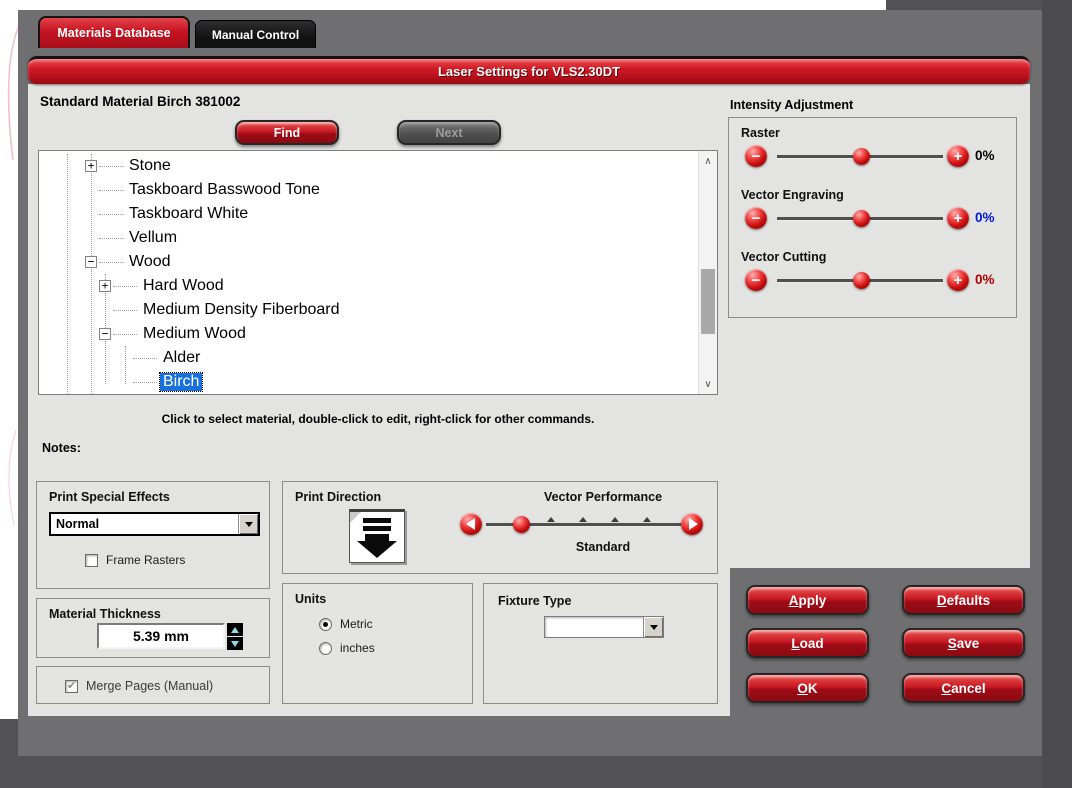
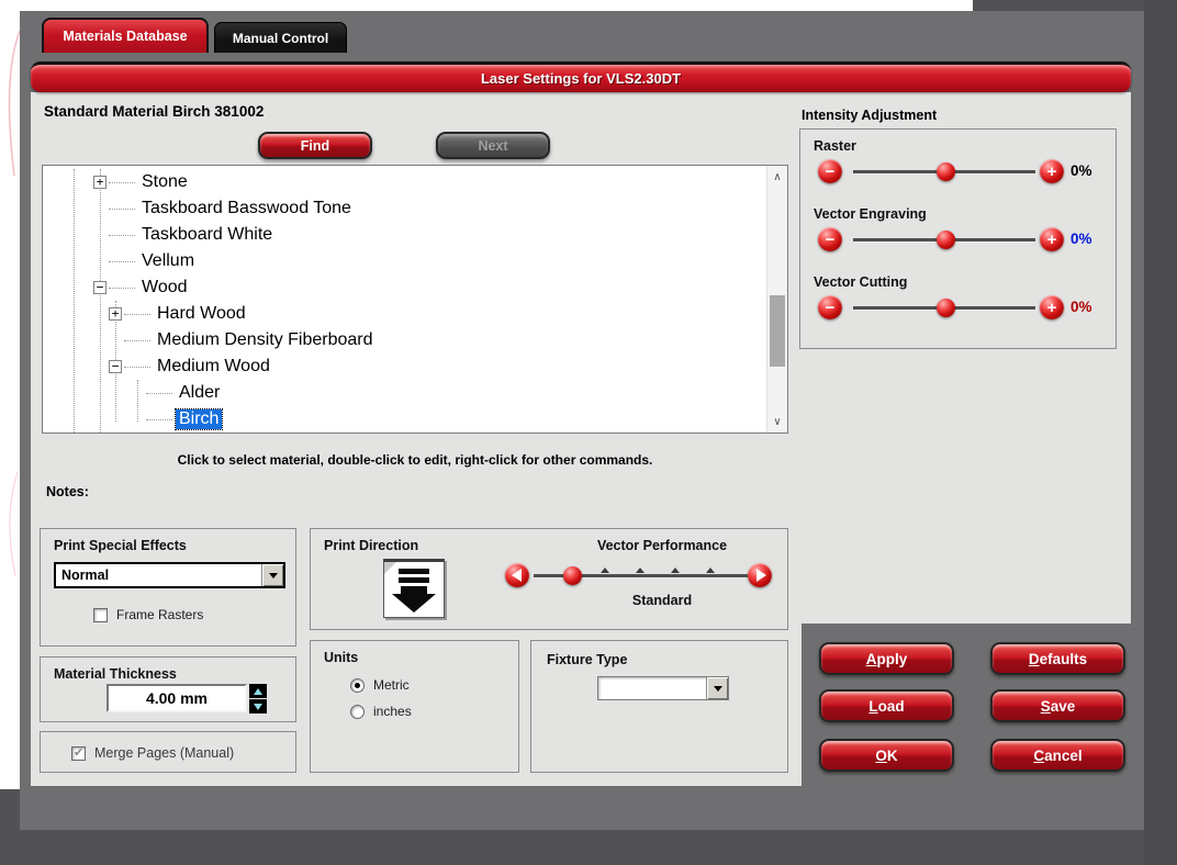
  Materials Database
  Manual Control
  Laser Settings for VLS2.30DT
  Standard Material Birch 381002
  Find
  Next
  +
  Stone
  Taskboard Basswood Tone
  Taskboard White
  Vellum
  −
  Wood
  +
  Hard Wood
  Medium Density Fiberboard
  −
  Medium Wood
  Alder
  Birch
  ∧
  ∨
  Click to select material, double-click to edit, right-click for other commands.
  Notes:
  Print Special Effects
  Normal
  Frame Rasters
  Material Thickness
- 5.39 mm
+ 4.00 mm
  Merge Pages (Manual)
  Print Direction
  Vector Performance
  Standard
  Units
  Metric
  inches
  Fixture Type
  Intensity Adjustment
  Raster
  −
  +
  0%
  Vector Engraving
  −
  +
  0%
  Vector Cutting
  −
  +
  0%
  A
  pply
  D
  efaults
  L
  oad
  S
  ave
  O
  K
  C
  ancel
